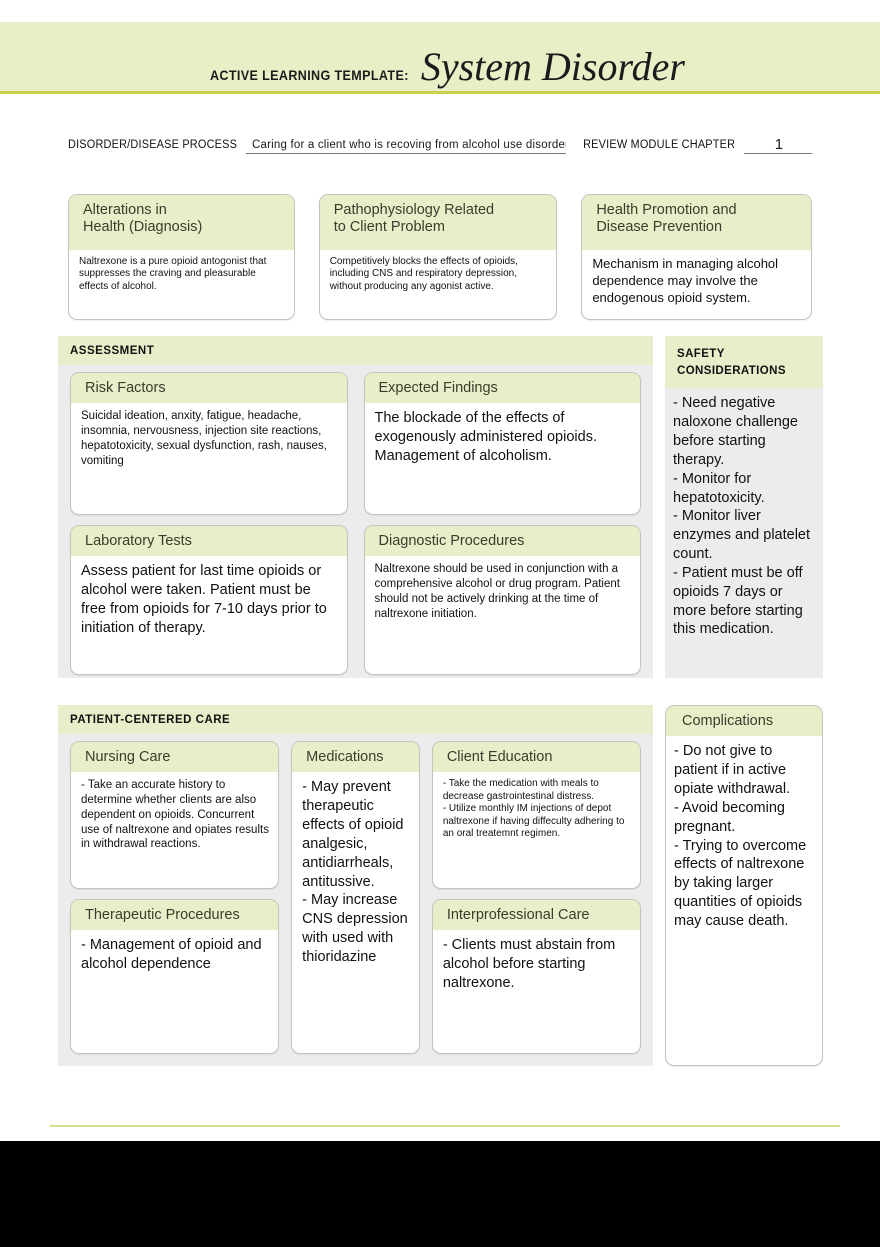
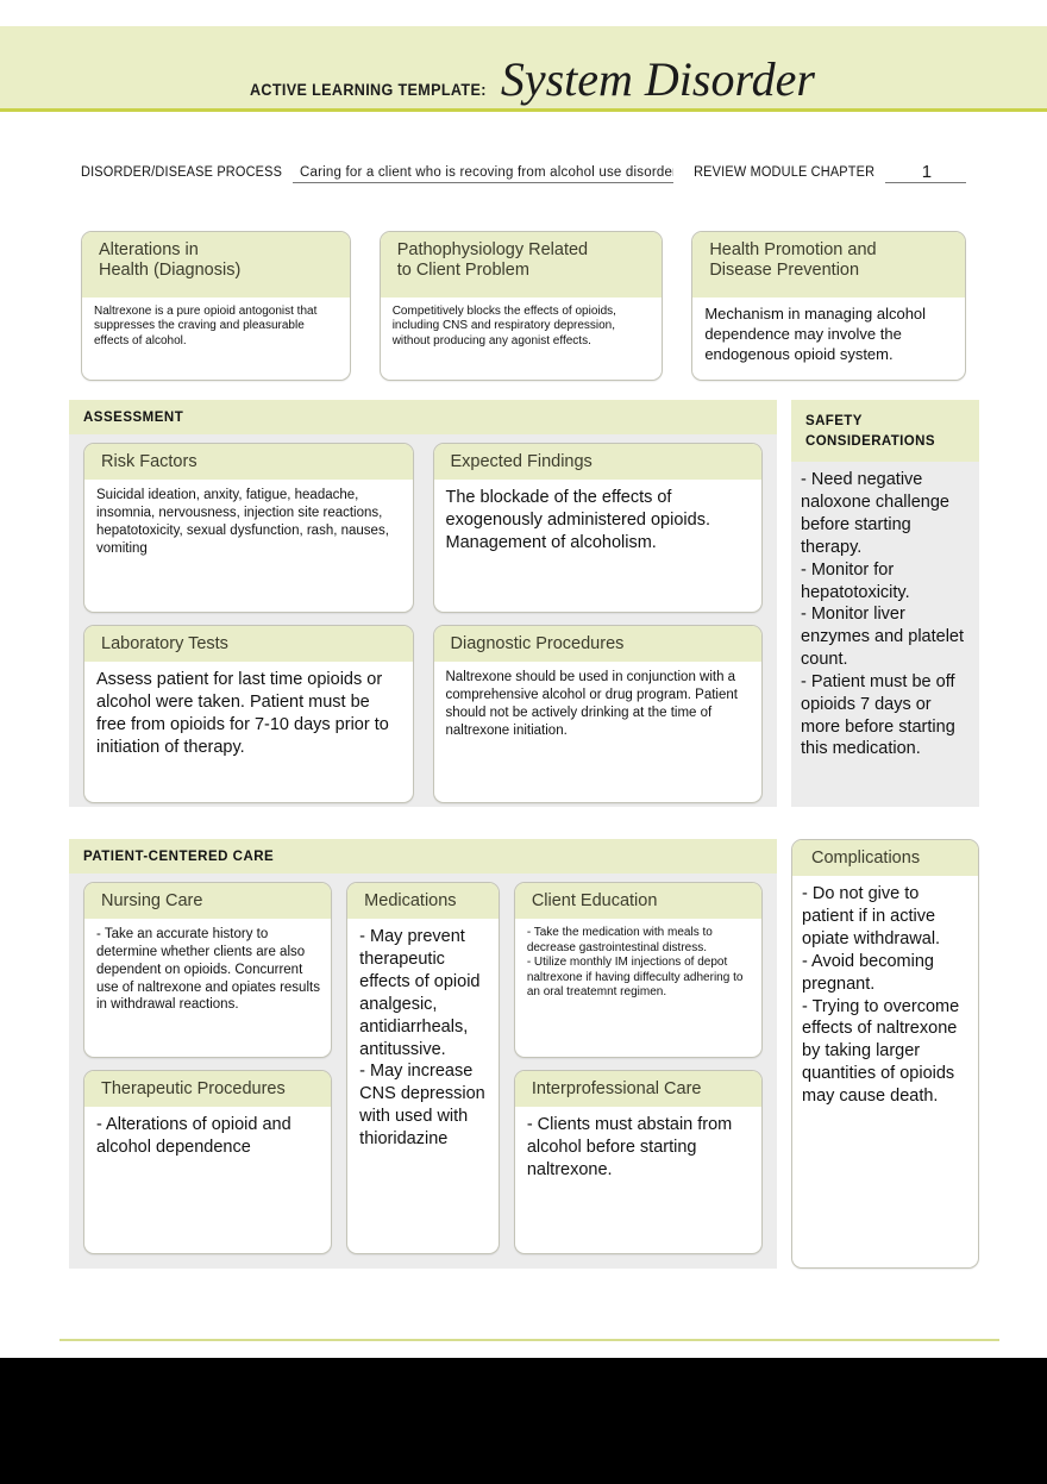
  ACTIVE LEARNING TEMPLATE:
  System Disorder
  DISORDER/DISEASE PROCESS
  Caring for a client who is recoving from alcohol use disorde
  REVIEW MODULE CHAPTER
  1
  Alterations in
  Health (Diagnosis)
  Naltrexone is a pure opioid antogonist that suppresses the craving and pleasurable effects of alcohol.
  Pathophysiology Related
  to Client Problem
- Competitively blocks the effects of opioids, including CNS and respiratory depression, without producing any agonist active.
+ Competitively blocks the effects of opioids, including CNS and respiratory depression, without producing any agonist effects.
  Health Promotion and
  Disease Prevention
  Mechanism in managing alcohol dependence may involve the endogenous opioid system.
  ASSESSMENT
  Risk Factors
  Suicidal ideation, anxity, fatigue, headache, insomnia, nervousness, injection site reactions, hepatotoxicity, sexual dysfunction, rash, nauses, vomiting
  Expected Findings
  The blockade of the effects of exogenously administered opioids. Management of alcoholism.
  Laboratory Tests
  Assess patient for last time opioids or alcohol were taken. Patient must be free from opioids for 7-10 days prior to initiation of therapy.
  Diagnostic Procedures
  Naltrexone should be used in conjunction with a comprehensive alcohol or drug program. Patient should not be actively drinking at the time of naltrexone initiation.
  SAFETY
  CONSIDERATIONS
  - Need negative naloxone challenge before starting therapy.
  - Monitor for hepatotoxicity.
  - Monitor liver enzymes and platelet count.
  - Patient must be off opioids 7 days or more before starting this medication.
  PATIENT-CENTERED CARE
  Nursing Care
  - Take an accurate history to determine whether clients are also dependent on opioids. Concurrent use of naltrexone and opiates results in withdrawal reactions.
  Therapeutic Procedures
- - Management of opioid and alcohol dependence
+ - Alterations of opioid and alcohol dependence
  Medications
  - May prevent therapeutic effects of opioid analgesic, antidiarrheals, antitussive.
  - May increase CNS depression with used with thioridazine
  Client Education
  - Take the medication with meals to decrease gastrointestinal distress.
  - Utilize monthly IM injections of depot naltrexone if having diffeculty adhering to an oral treatemnt regimen.
  Interprofessional Care
  - Clients must abstain from alcohol before starting naltrexone.
  Complications
  - Do not give to patient if in active opiate withdrawal.
  - Avoid becoming pregnant.
  - Trying to overcome effects of naltrexone by taking larger quantities of opioids may cause death.
